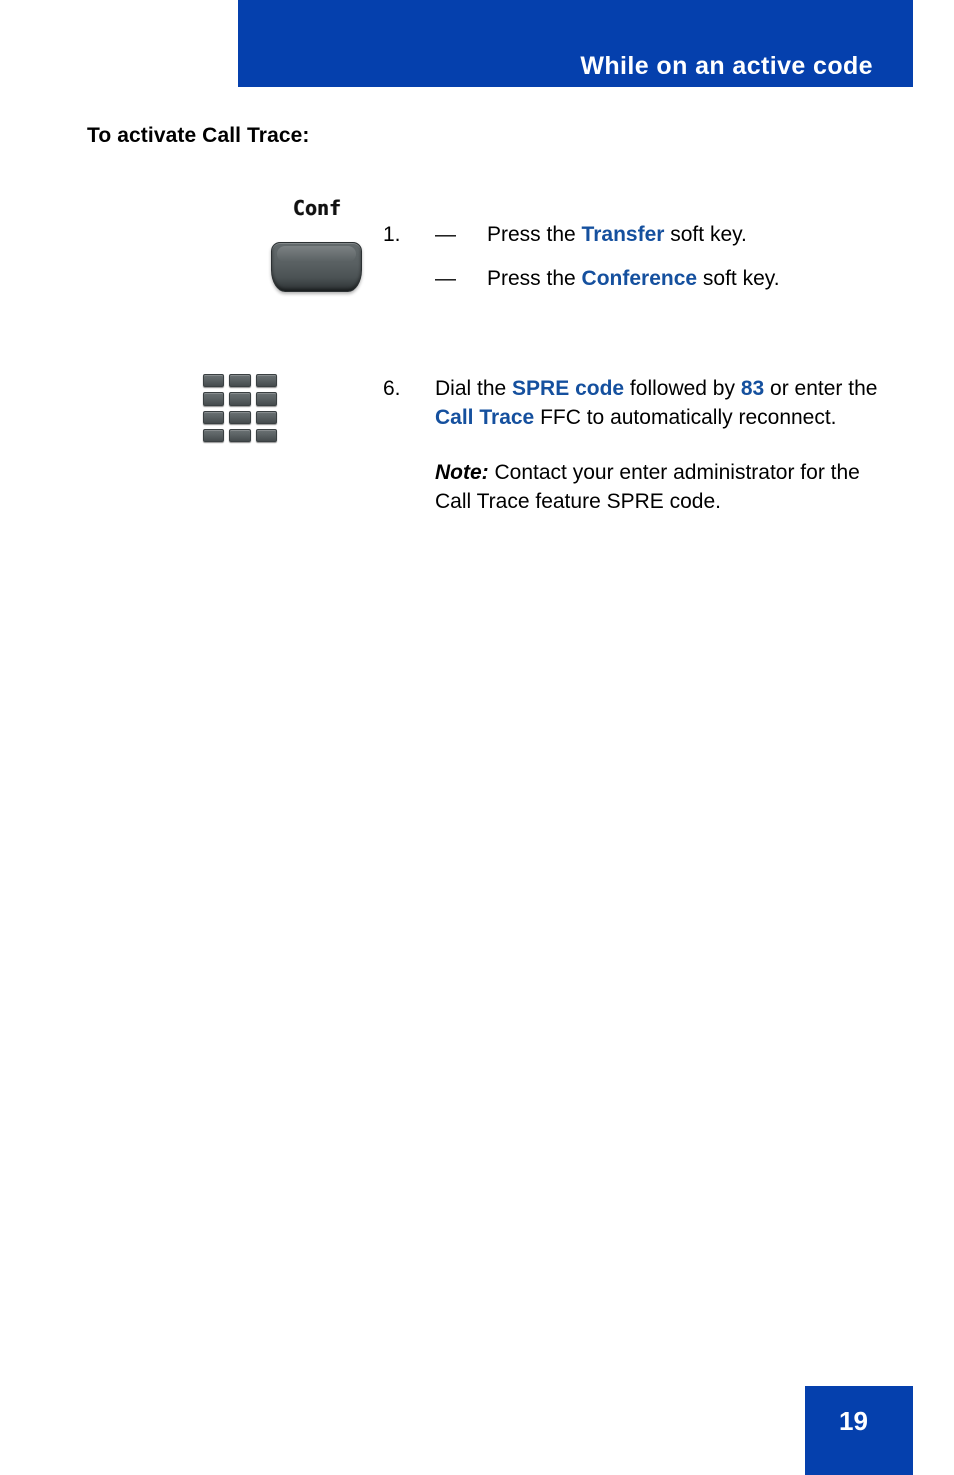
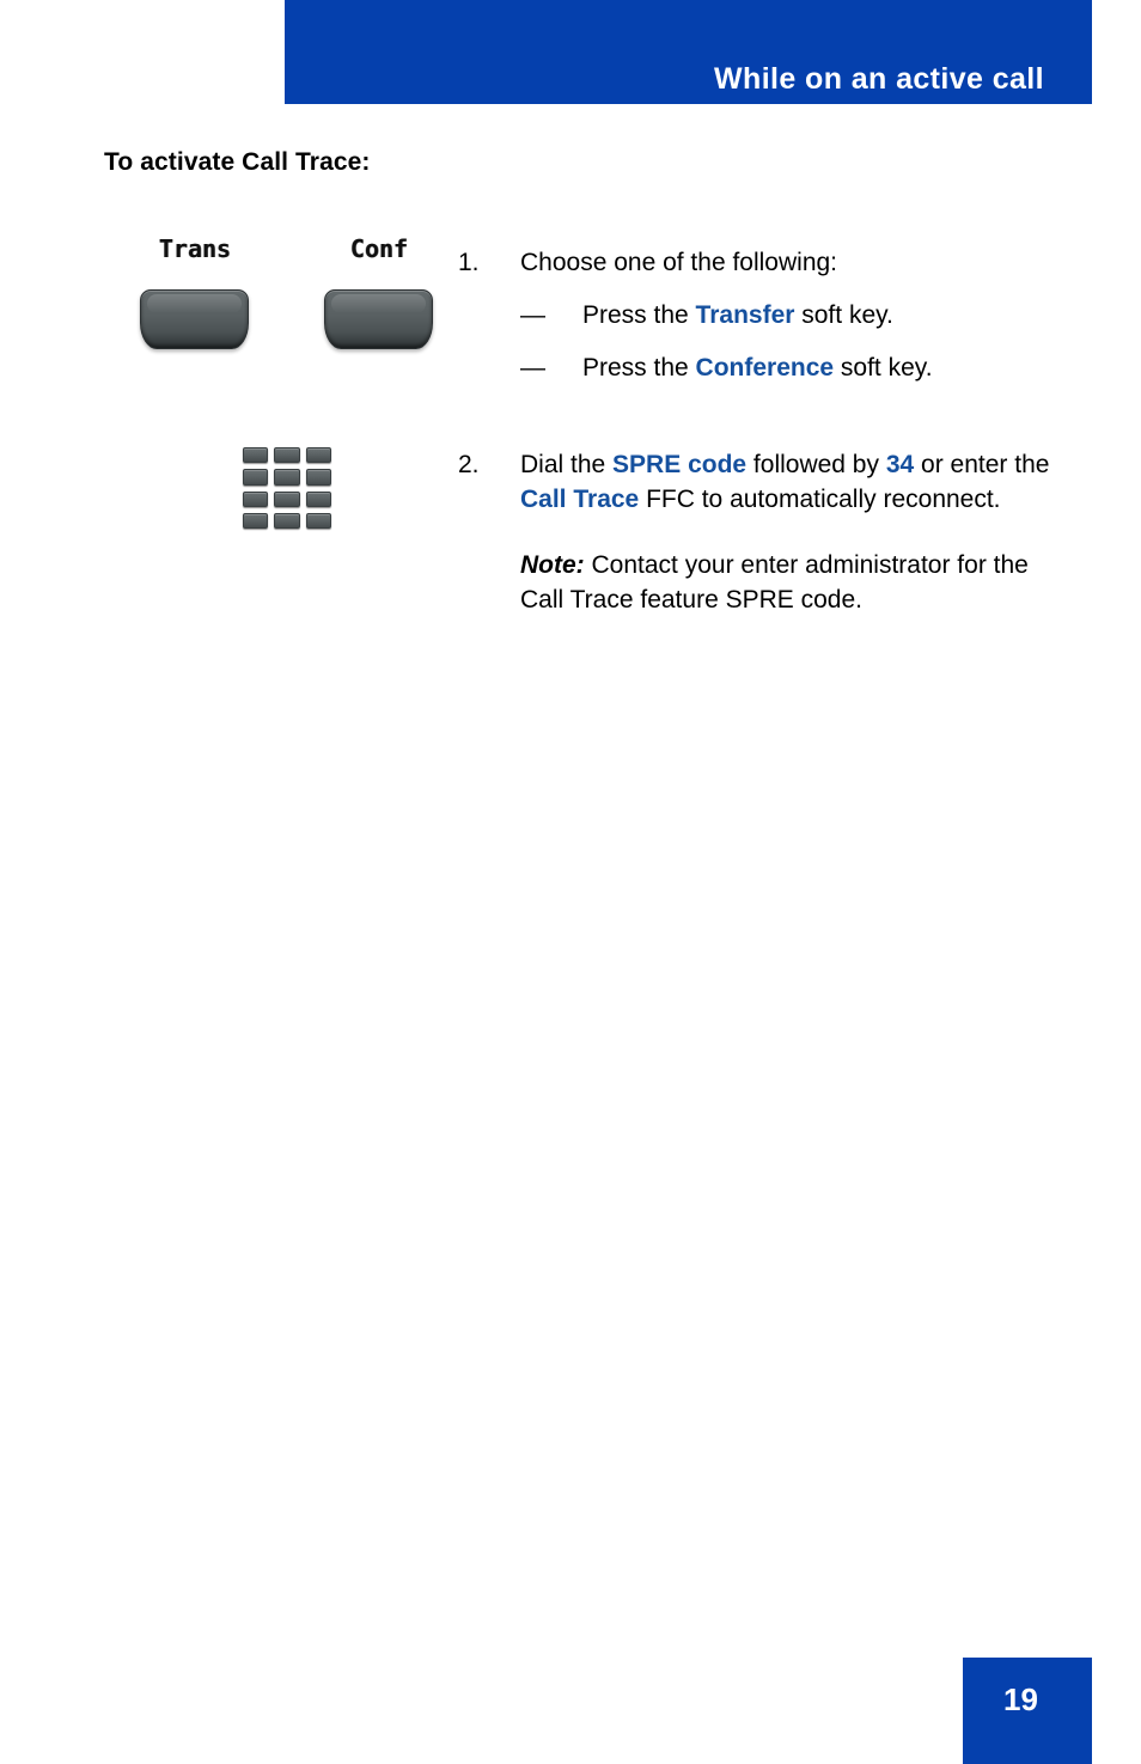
- While on an active code
+ While on an active call
  To activate Call Trace:
+ Trans
  Conf
  1.
+ Choose one of the following:
  —
  Press the Transfer soft key.
  —
  Press the Conference soft key.
- 6.
+ 2.
- Dial the SPRE code followed by 83 or enter the Call Trace FFC to automatically reconnect.
+ Dial the SPRE code followed by 34 or enter the Call Trace FFC to automatically reconnect.
  Note: Contact your enter administrator for the Call Trace feature SPRE code.
  19
